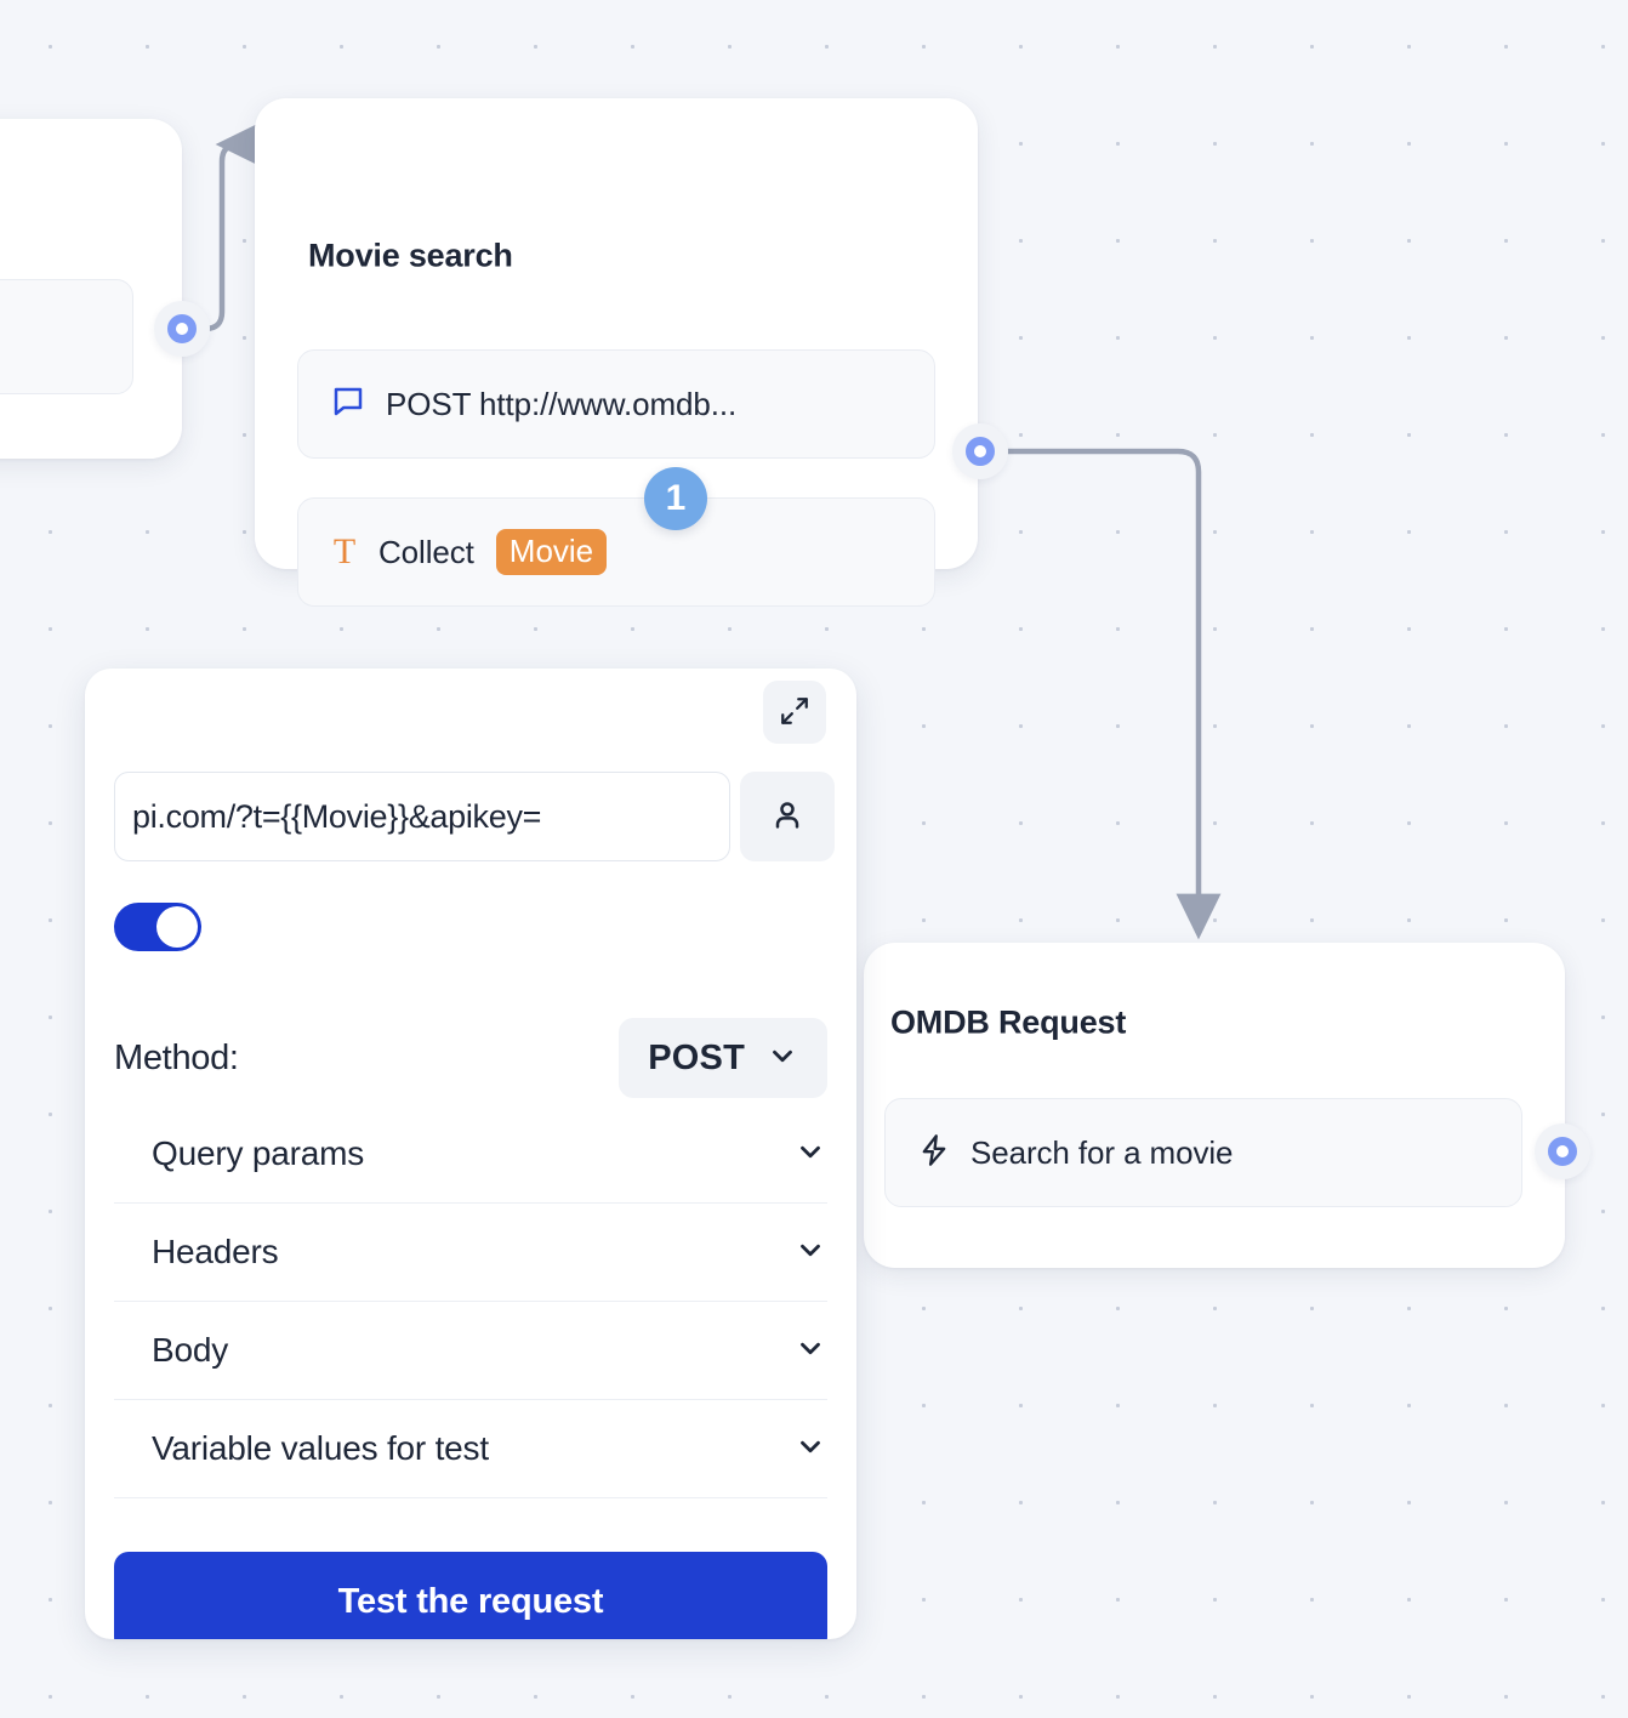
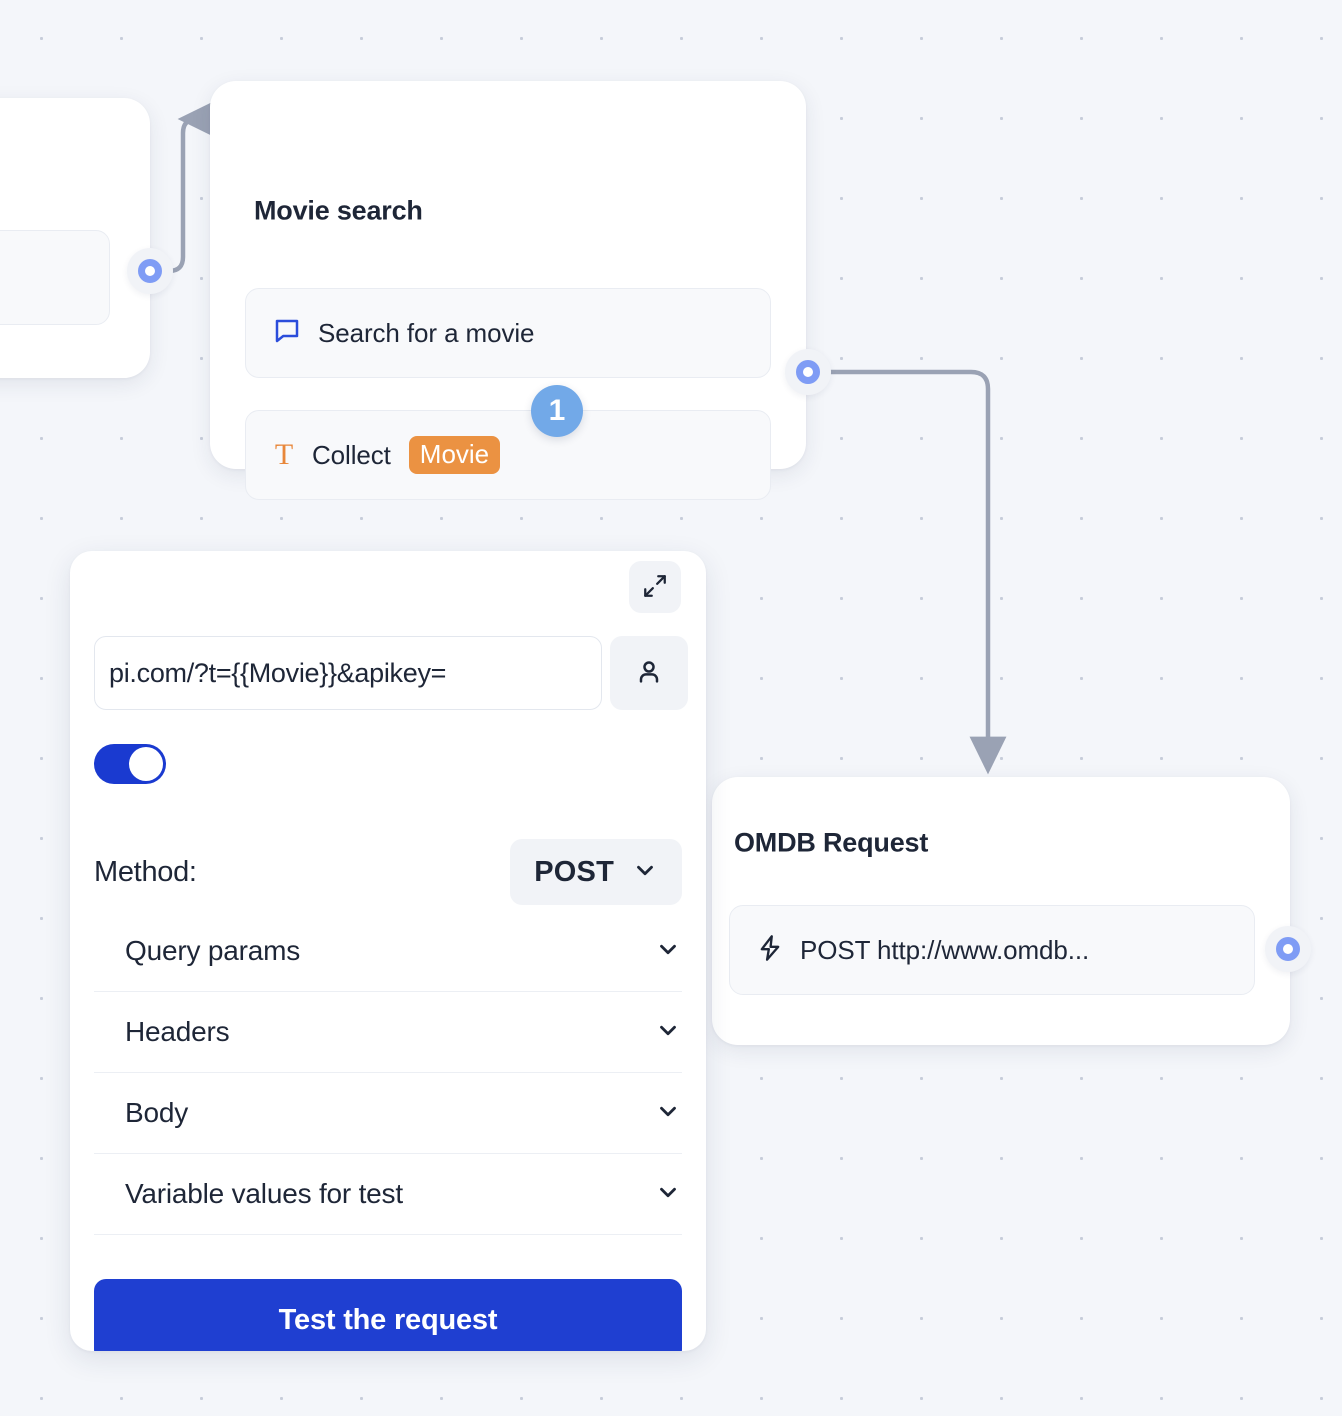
  Movie search
- POST http://www.omdb...
+ Search for a movie
  T
  Collect
  Movie
  OMDB Request
- Search for a movie
+ POST http://www.omdb...
  1
  pi.com/?t={{Movie}}&apikey=
  Method:
  POST
  Query params
  Headers
  Body
  Variable values for test
  Test the request
